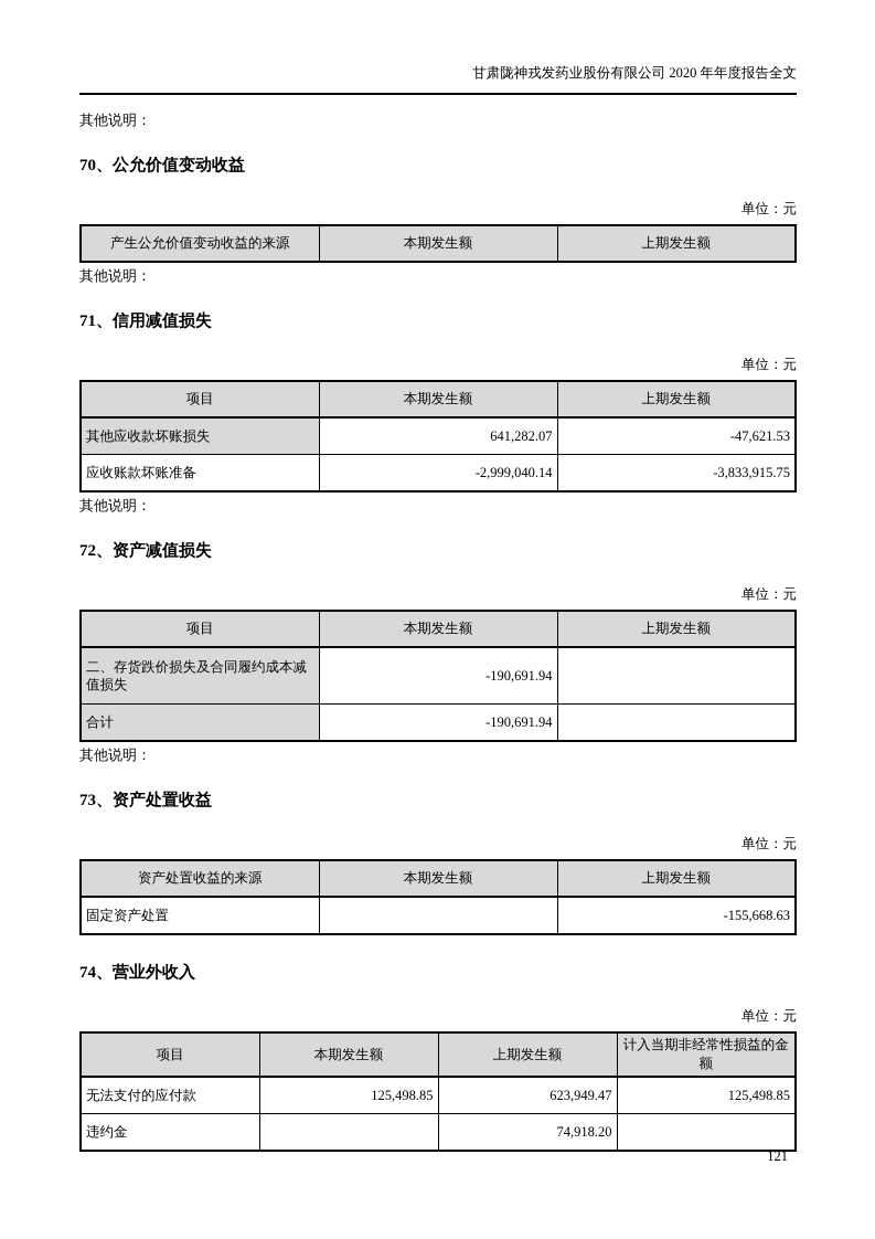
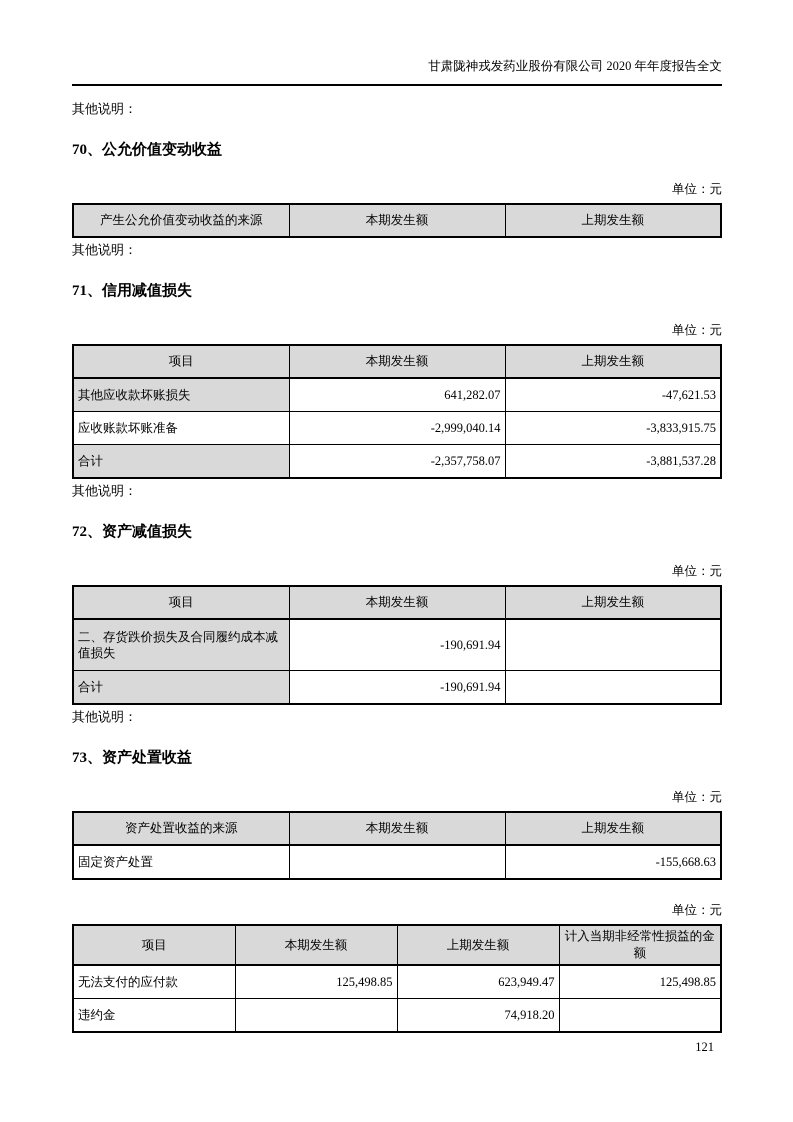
  甘肃陇神戎发药业股份有限公司 2020 年年度报告全文
  其他说明：
  70、公允价值变动收益
  单位：元
  产生公允价值变动收益的来源	本期发生额	上期发生额
  其他说明：
  71、信用减值损失
  单位：元
  项目	本期发生额	上期发生额
  其他应收款坏账损失	641,282.07	-47,621.53
  应收账款坏账准备	-2,999,040.14	-3,833,915.75
+ 合计	-2,357,758.07	-3,881,537.28
  其他说明：
  72、资产减值损失
  单位：元
  项目	本期发生额	上期发生额
  二、存货跌价损失及合同履约成本减值损失	-190,691.94
  合计	-190,691.94
  其他说明：
  73、资产处置收益
  单位：元
  资产处置收益的来源	本期发生额	上期发生额
  固定资产处置		-155,668.63
- 74、营业外收入
  单位：元
  项目	本期发生额	上期发生额	计入当期非经常性损益的金额
  无法支付的应付款	125,498.85	623,949.47	125,498.85
  违约金		74,918.20
  121
